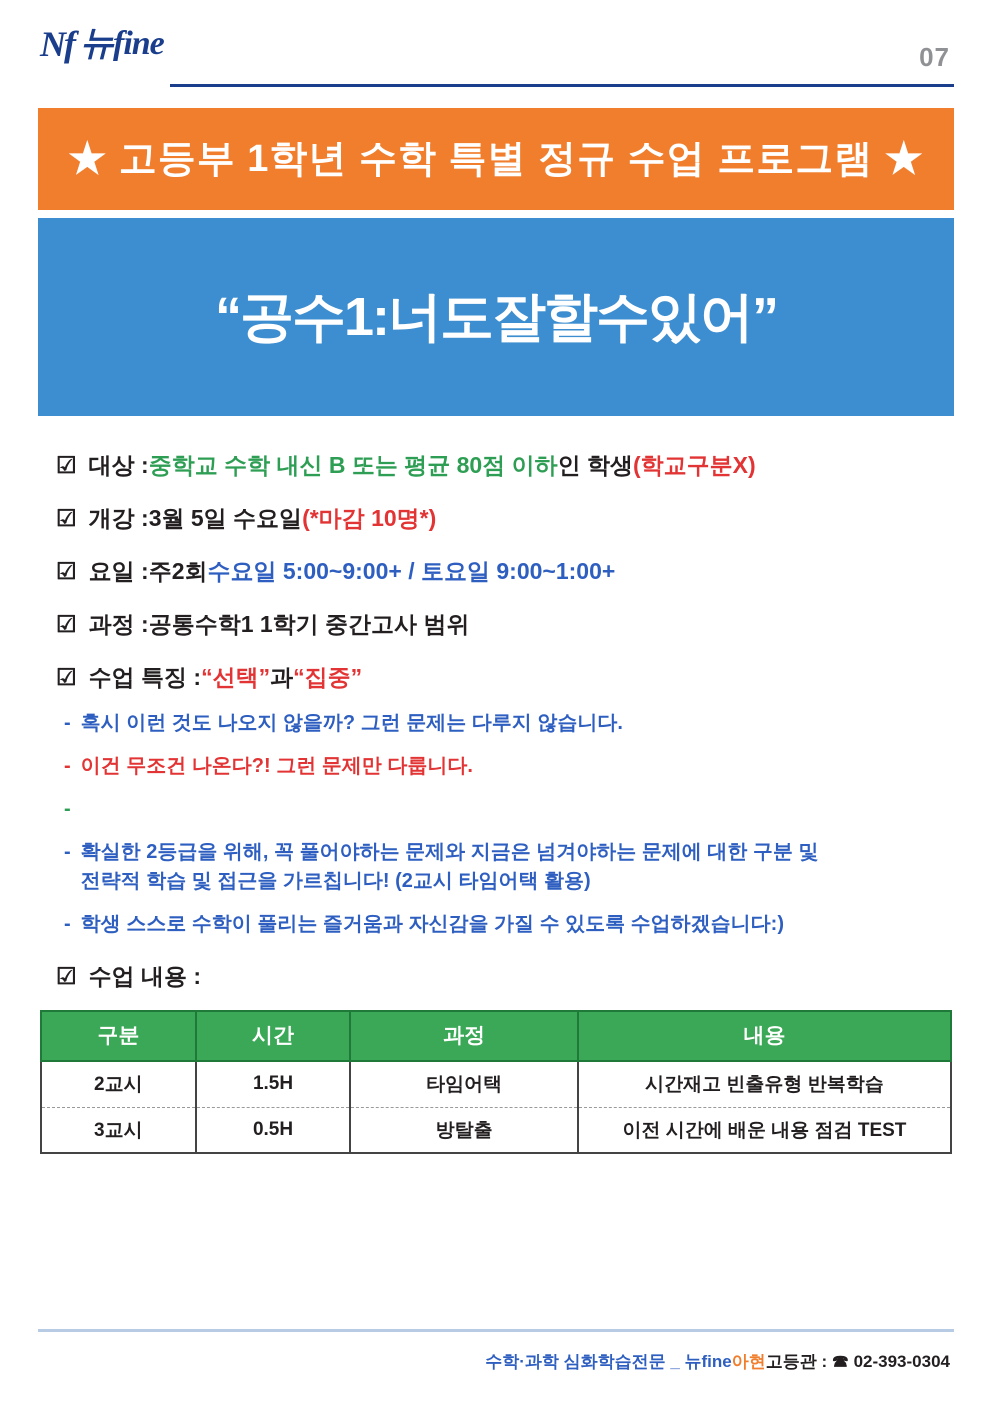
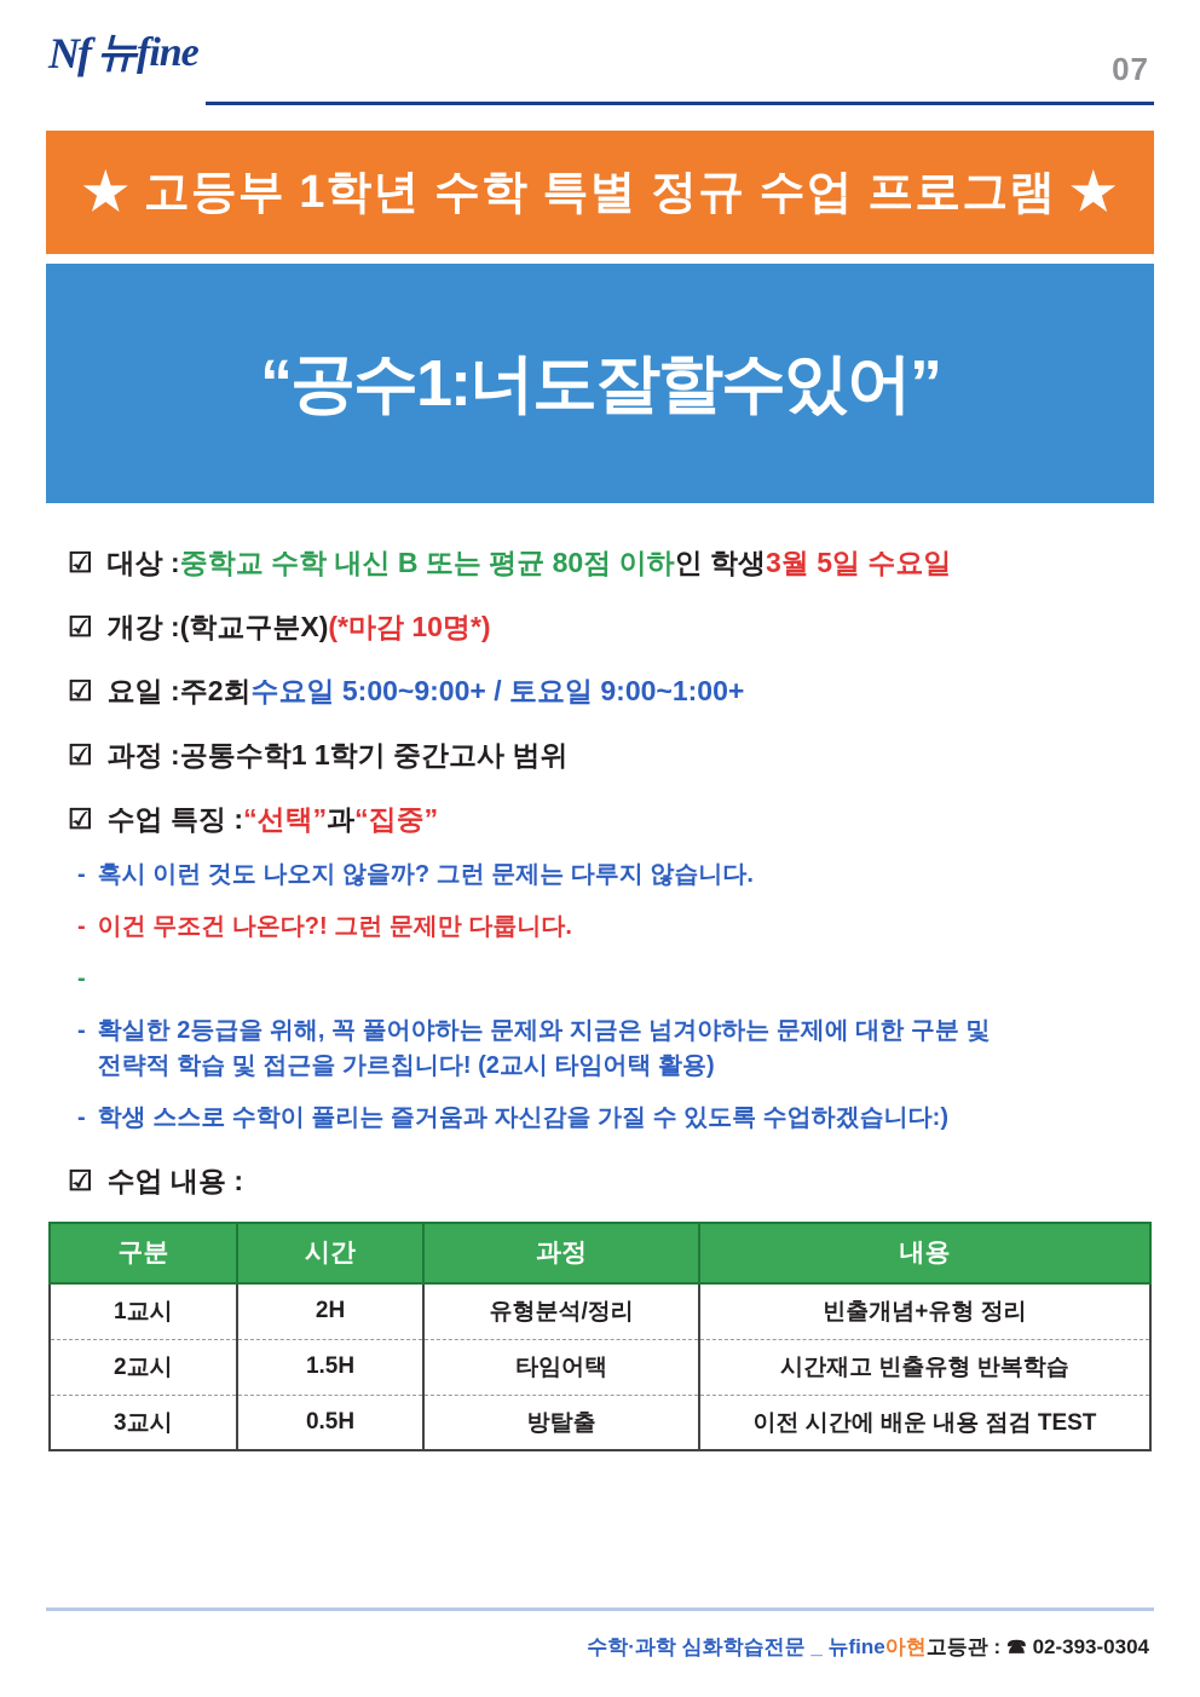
  Nf
  뉴fine
  07
  ★ 고등부 1학년 수학 특별 정규 수업 프로그램 ★
  “공수1:너도잘할수있어”
  ☑
  대상 :
  중학교 수학 내신 B 또는 평균 80점 이하
  인 학생
- (학교구분X)
+ 3월 5일 수요일
  ☑
  개강 :
- 3월 5일 수요일
+ (학교구분X)
  (*마감 10명*)
  ☑
  요일 :
  주2회
  수요일 5:00~9:00+ / 토요일 9:00~1:00+
  ☑
  과정 :
  공통수학1 1학기 중간고사 범위
  ☑
  수업 특징 :
  “선택”
  과
  “집중”
  -
  혹시 이런 것도 나오지 않을까? 그런 문제는 다루지 않습니다.
  -
  이건 무조건 나온다?! 그런 문제만 다룹니다.
  -
  -
  확실한 2등급을 위해, 꼭 풀어야하는 문제와 지금은 넘겨야하는 문제에 대한 구분 및
  전략적 학습 및 접근을 가르칩니다! (2교시 타임어택 활용)
  -
  학생 스스로 수학이 풀리는 즐거움과 자신감을 가질 수 있도록 수업하겠습니다:)
  ☑
  수업 내용 :
  구분	시간	과정	내용
+ 1교시	2H	유형분석/정리	빈출개념+유형 정리
  2교시	1.5H	타임어택	시간재고 빈출유형 반복학습
  3교시	0.5H	방탈출	이전 시간에 배운 내용 점검 TEST
  수학·과학 심화학습전문 _ 뉴fine아현고등관 : ☎ 02-393-0304
